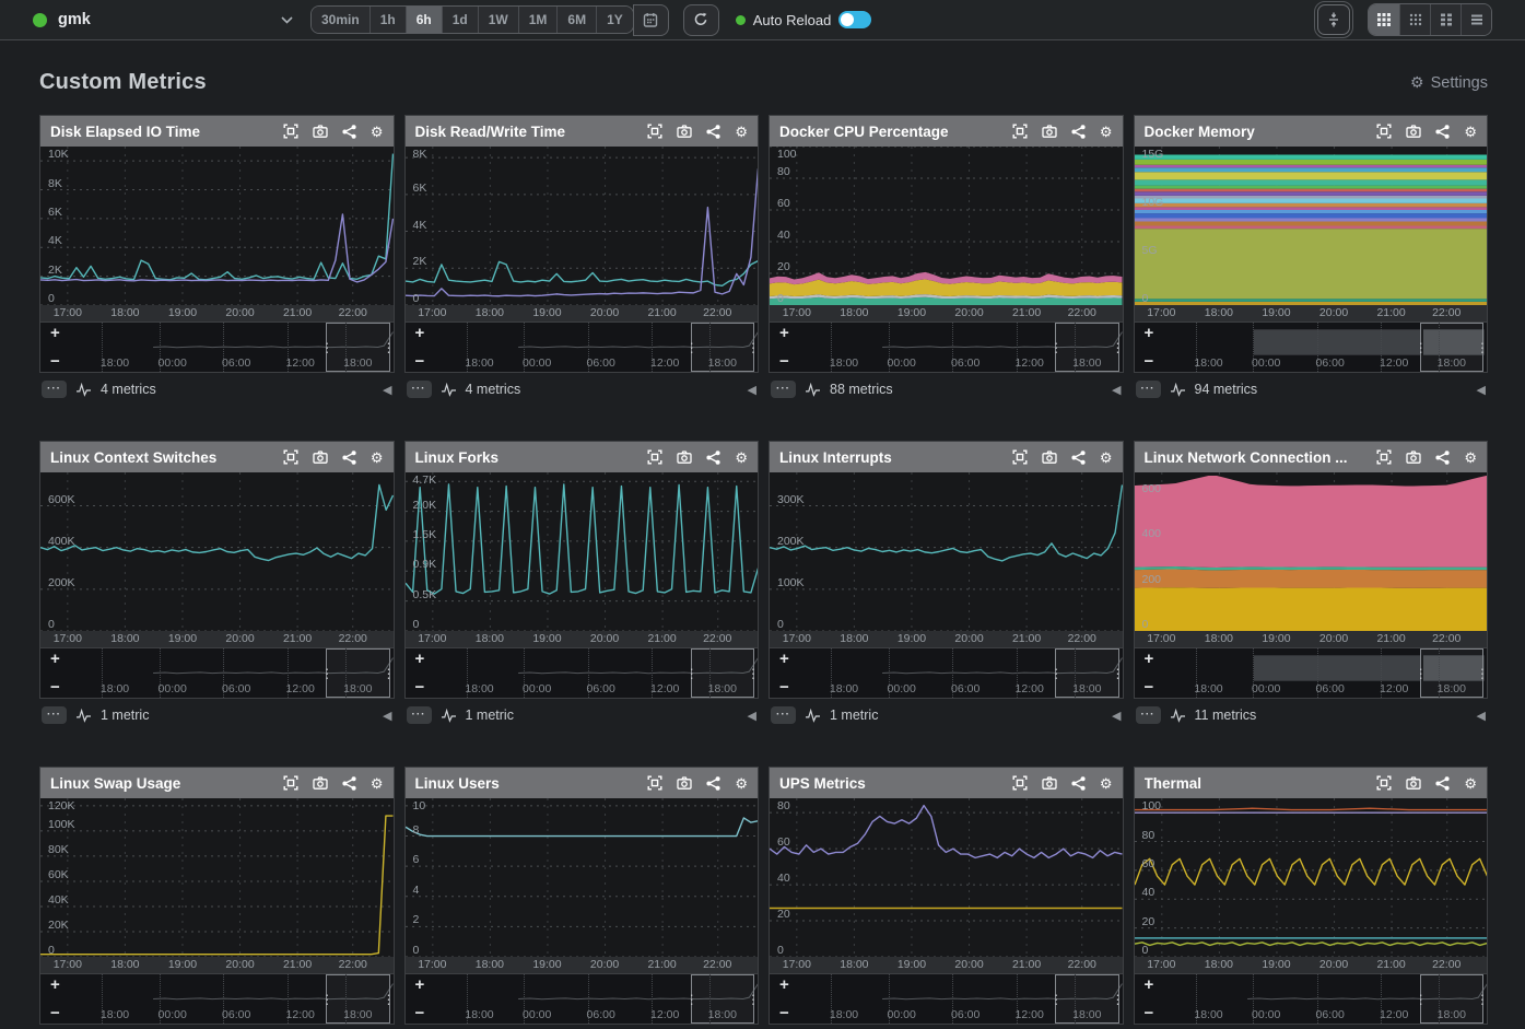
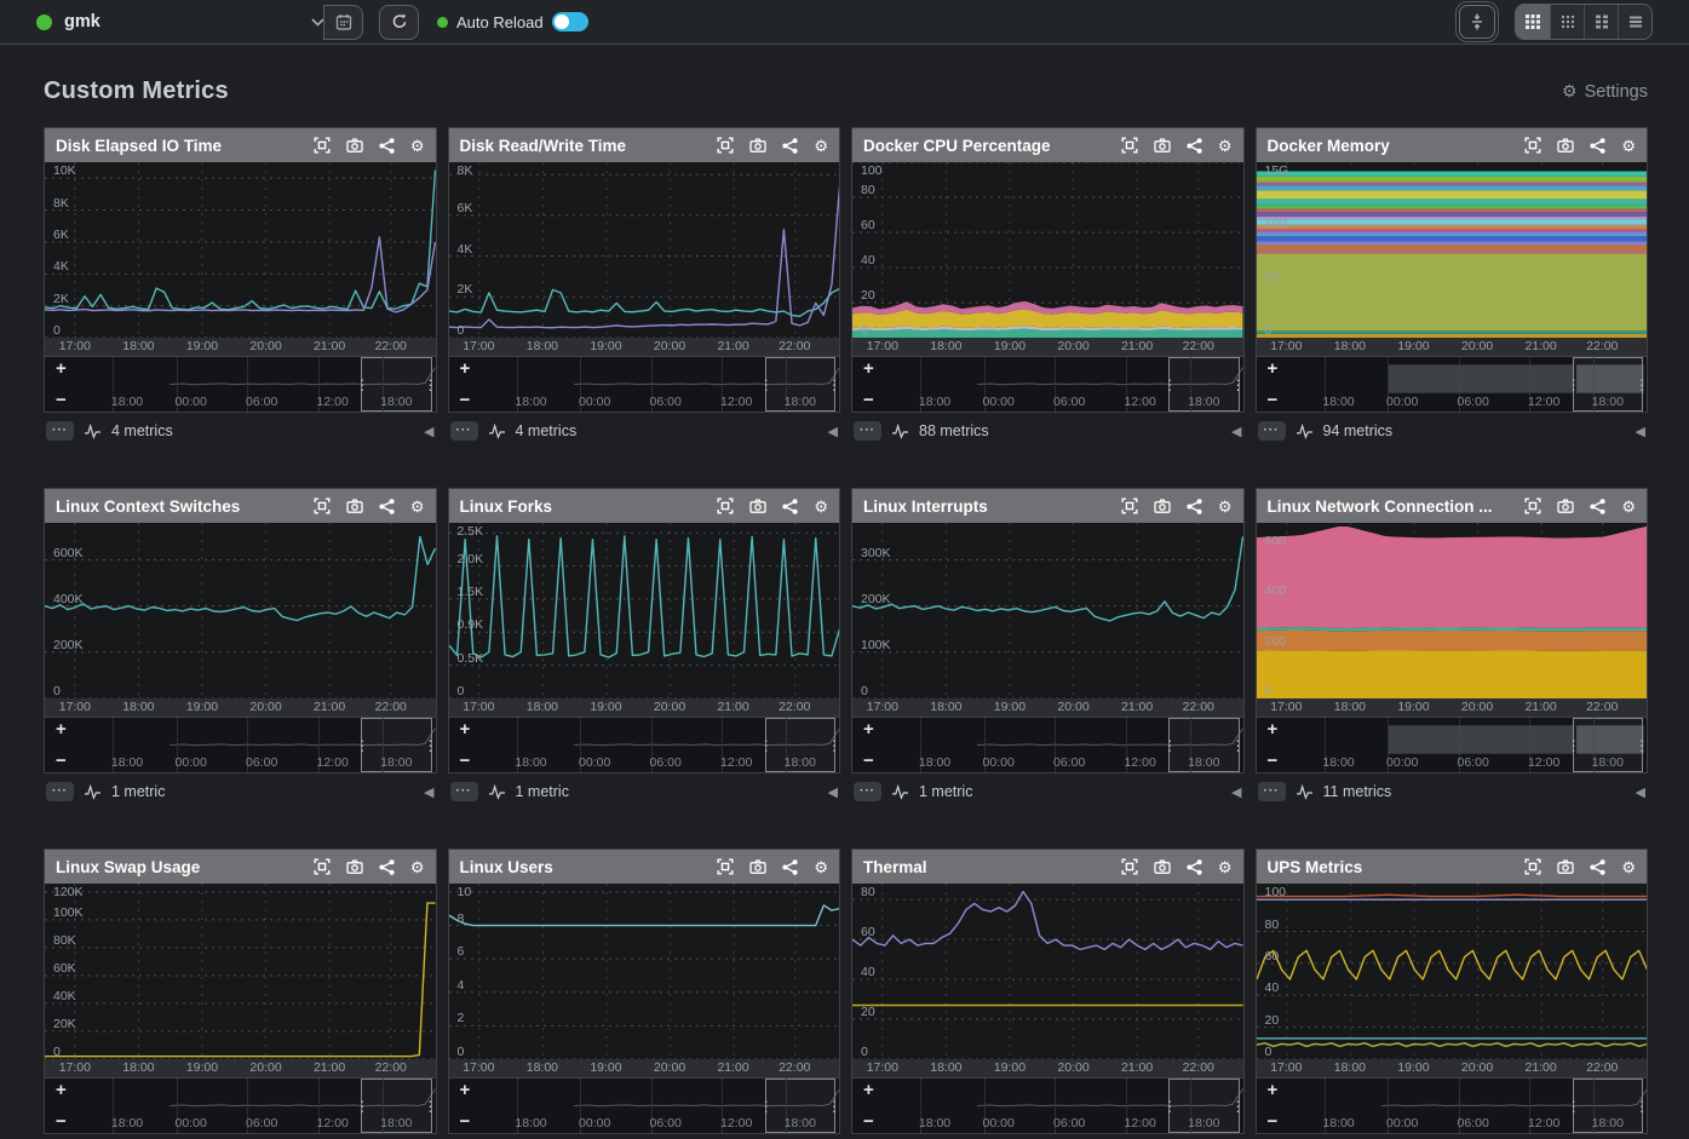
  gmk
- 30min
- 1h
- 6h
- 1d
- 1W
- 1M
- 6M
- 1Y
  Auto Reload
  Custom Metrics
  ⚙
  Settings
  Disk Elapsed IO Time
  ⚙
  0
  2K
  4K
  6K
  8K
  10K
  17:00
  18:00
  19:00
  20:00
  21:00
  22:00
  +
  −
  ⋮
  ⋮
  18:00
  00:00
  06:00
  12:00
  18:00
  ···
  4 metrics
  ◀
  Disk Read/Write Time
  ⚙
  0
  2K
  4K
  6K
  8K
  17:00
  18:00
  19:00
  20:00
  21:00
  22:00
  +
  −
  ⋮
  ⋮
  18:00
  00:00
  06:00
  12:00
  18:00
  ···
  4 metrics
  ◀
  Docker CPU Percentage
  ⚙
  0
  20
  40
  60
  80
  100
  17:00
  18:00
  19:00
  20:00
  21:00
  22:00
  +
  −
  ⋮
  ⋮
  18:00
  00:00
  06:00
  12:00
  18:00
  ···
  88 metrics
  ◀
  Docker Memory
  ⚙
  0
  5G
  10G
  15G
  17:00
  18:00
  19:00
  20:00
  21:00
  22:00
  +
  −
  ⋮
  ⋮
  18:00
  00:00
  06:00
  12:00
  18:00
  ···
  94 metrics
  ◀
  Linux Context Switches
  ⚙
  0
  200K
  400K
  600K
  17:00
  18:00
  19:00
  20:00
  21:00
  22:00
  +
  −
  ⋮
  ⋮
  18:00
  00:00
  06:00
  12:00
  18:00
  ···
  1 metric
  ◀
  Linux Forks
  ⚙
  0
  0.5K
  0.9K
  1.5K
  2.0K
- 4.7K
+ 2.5K
  17:00
  18:00
  19:00
  20:00
  21:00
  22:00
  +
  −
  ⋮
  ⋮
  18:00
  00:00
  06:00
  12:00
  18:00
  ···
  1 metric
  ◀
  Linux Interrupts
  ⚙
  0
  100K
  200K
  300K
  17:00
  18:00
  19:00
  20:00
  21:00
  22:00
  +
  −
  ⋮
  ⋮
  18:00
  00:00
  06:00
  12:00
  18:00
  ···
  1 metric
  ◀
  Linux Network Connection ...
  ⚙
  0
  200
  400
  600
  17:00
  18:00
  19:00
  20:00
  21:00
  22:00
  +
  −
  ⋮
  ⋮
  18:00
  00:00
  06:00
  12:00
  18:00
  ···
  11 metrics
  ◀
  Linux Swap Usage
  ⚙
  0
  20K
  40K
  60K
  80K
  100K
  120K
  17:00
  18:00
  19:00
  20:00
  21:00
  22:00
  +
  −
  ⋮
  ⋮
  18:00
  00:00
  06:00
  12:00
  18:00
  Linux Users
  ⚙
  0
  2
  4
  6
  8
  10
  17:00
  18:00
  19:00
  20:00
  21:00
  22:00
  +
  −
  ⋮
  ⋮
  18:00
  00:00
  06:00
  12:00
  18:00
- UPS Metrics
+ Thermal
  ⚙
  0
  20
  40
  60
  80
  17:00
  18:00
  19:00
  20:00
  21:00
  22:00
  +
  −
  ⋮
  ⋮
  18:00
  00:00
  06:00
  12:00
  18:00
- Thermal
+ UPS Metrics
  ⚙
  0
  20
  40
  60
  80
  100
  17:00
  18:00
  19:00
  20:00
  21:00
  22:00
  +
  −
  ⋮
  ⋮
  18:00
  00:00
  06:00
  12:00
  18:00
